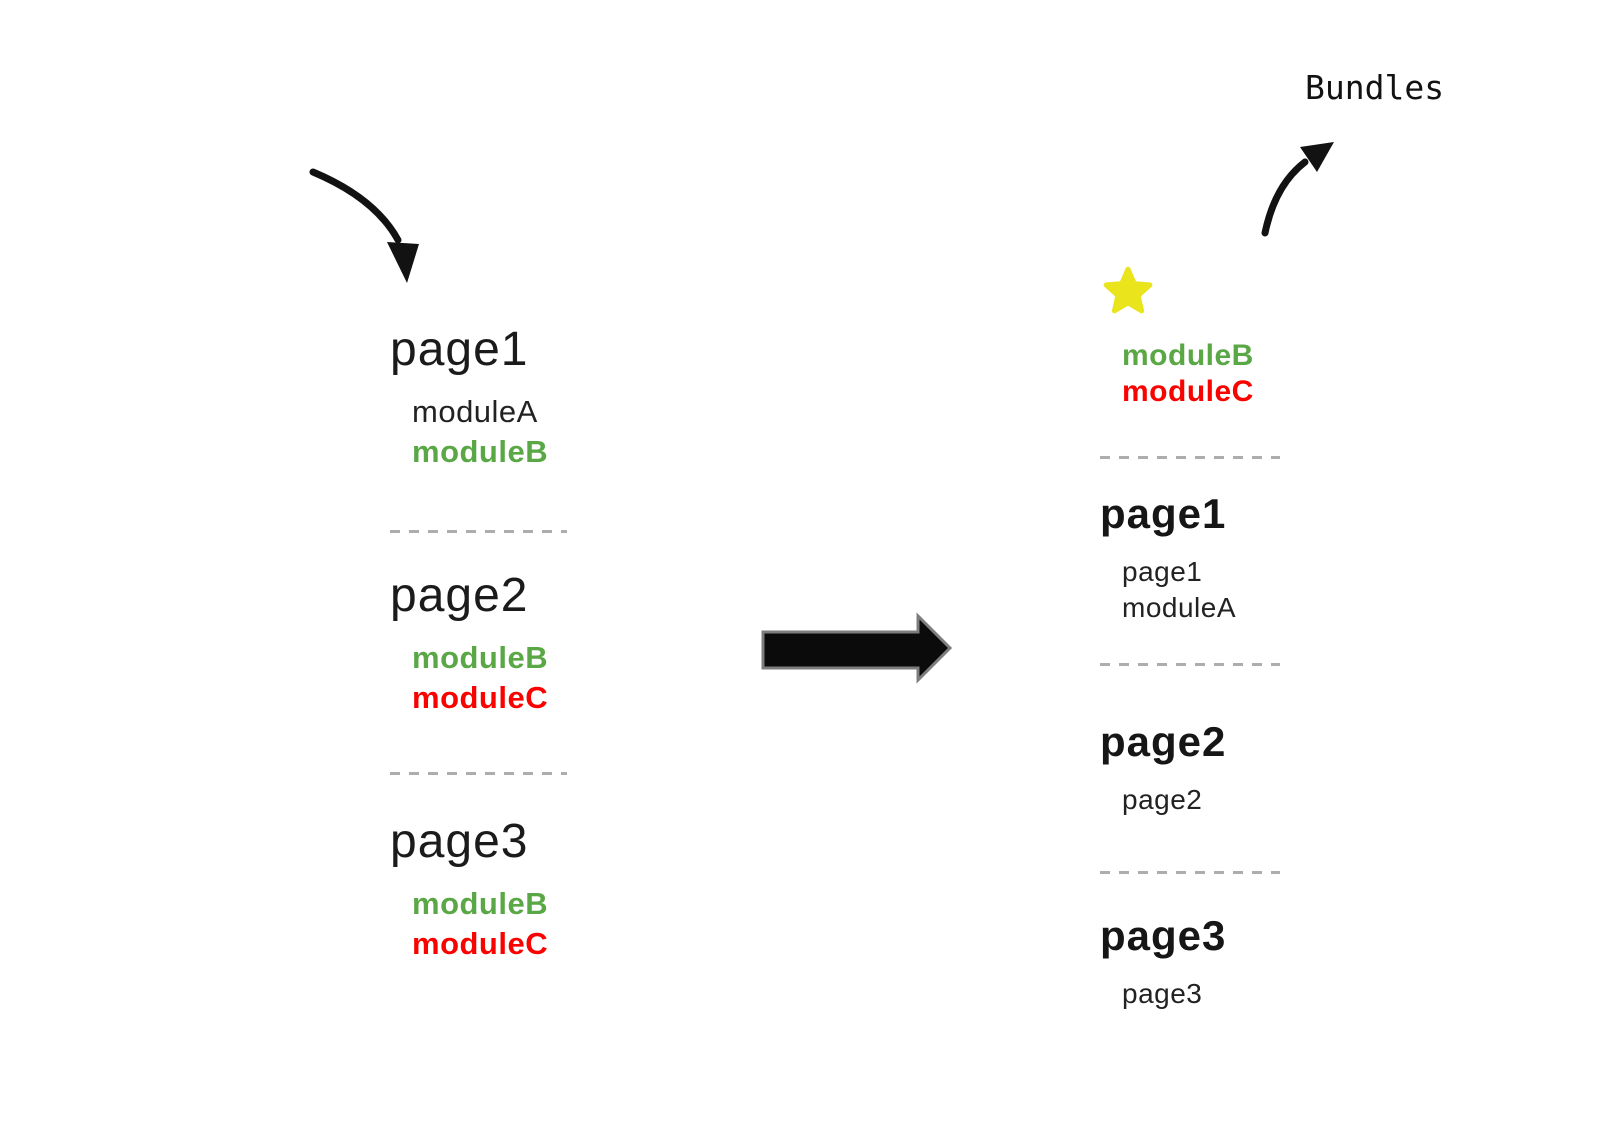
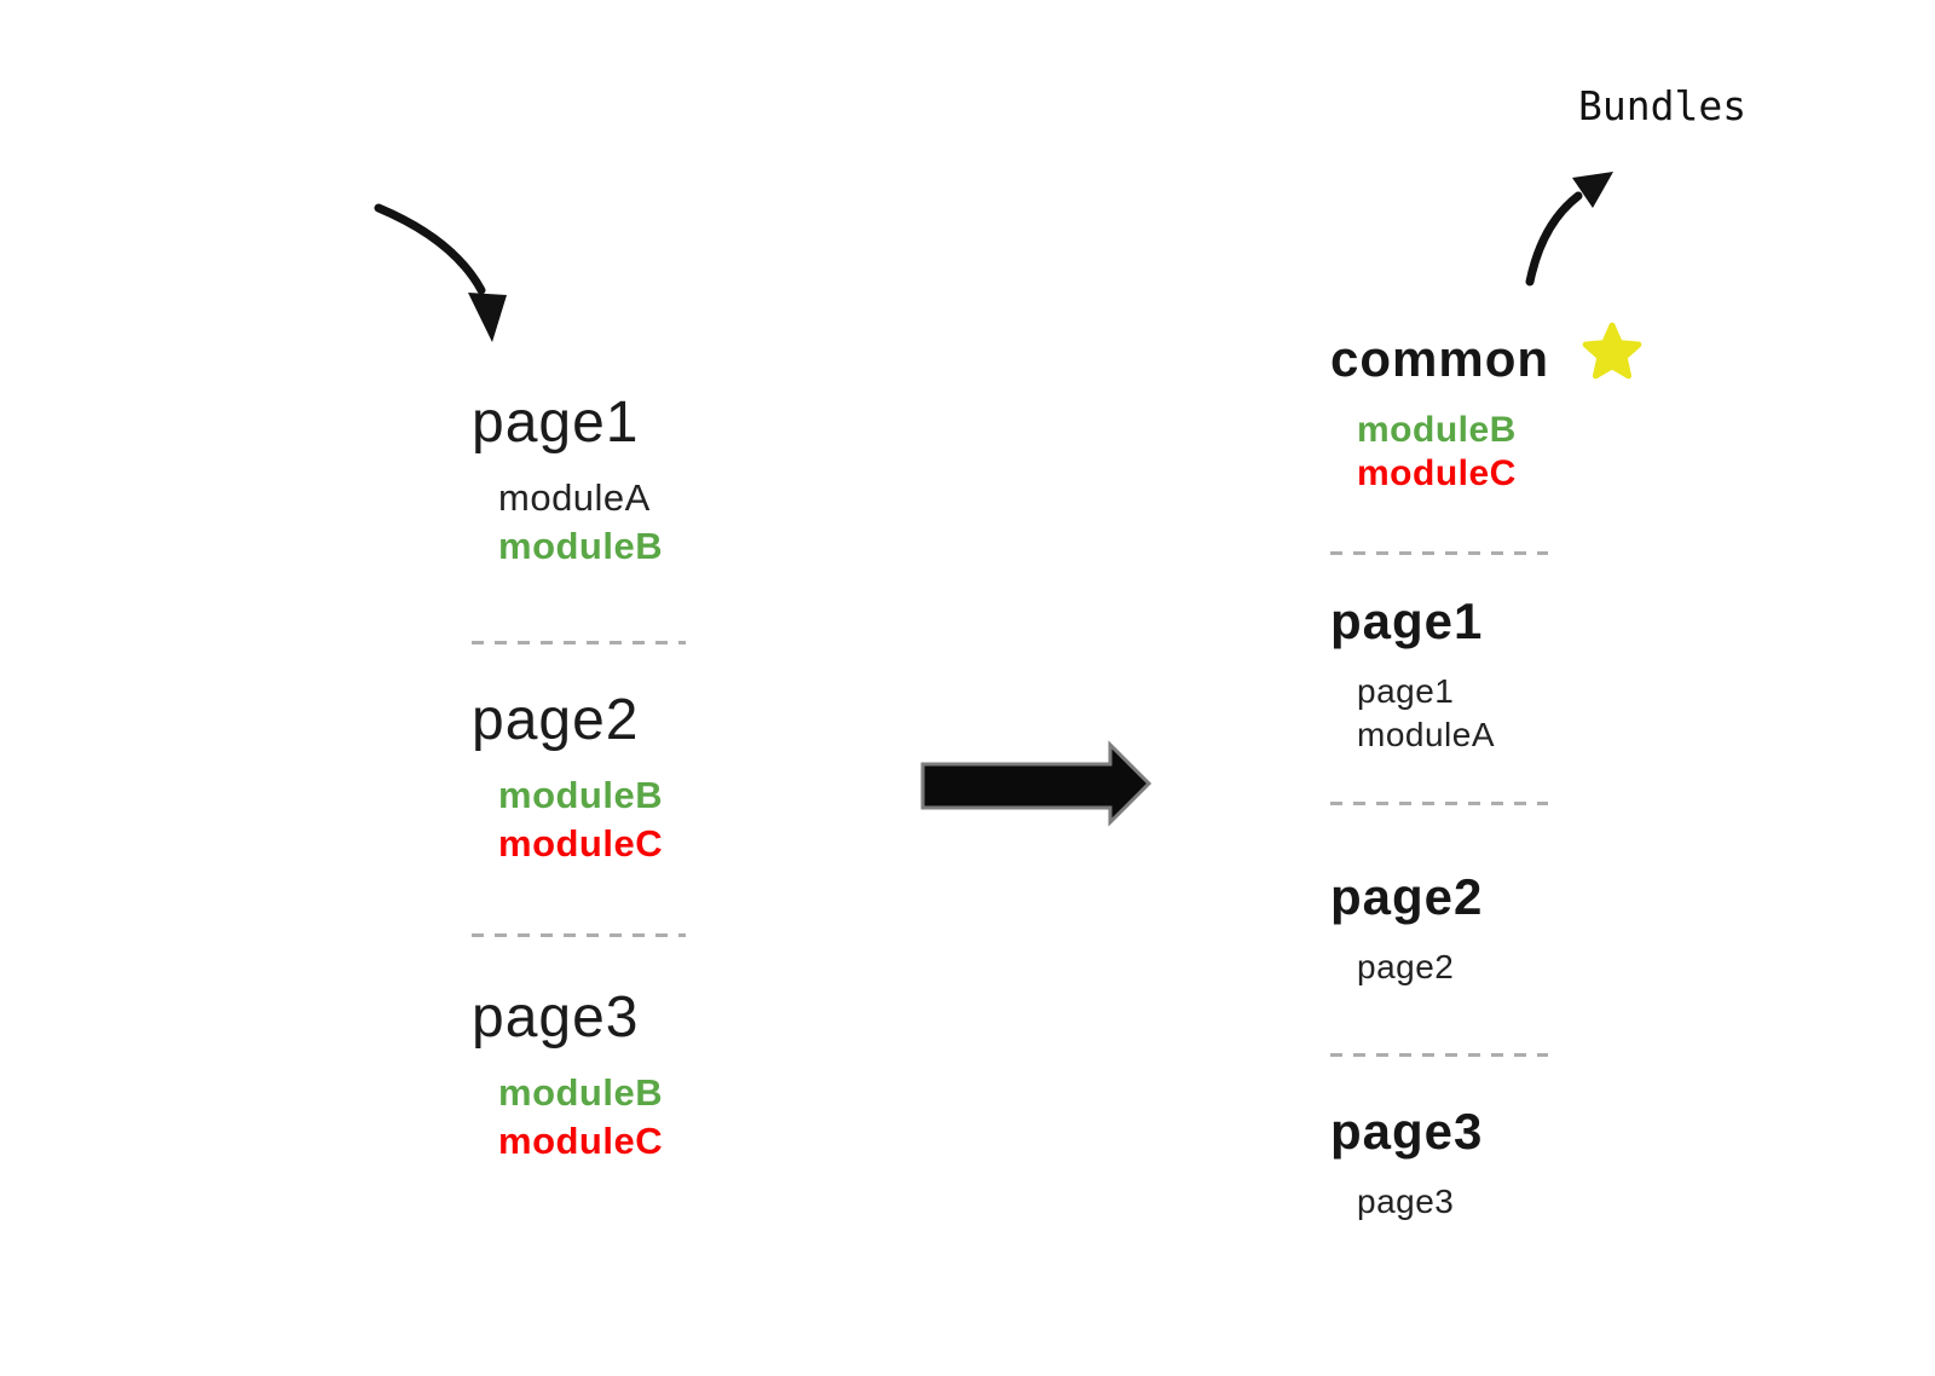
  Bundles
  page1
  moduleA
  moduleB
  page2
  moduleB
  moduleC
  page3
  moduleB
  moduleC
+ common
  moduleB
  moduleC
  page1
  page1
  moduleA
  page2
  page2
  page3
  page3
